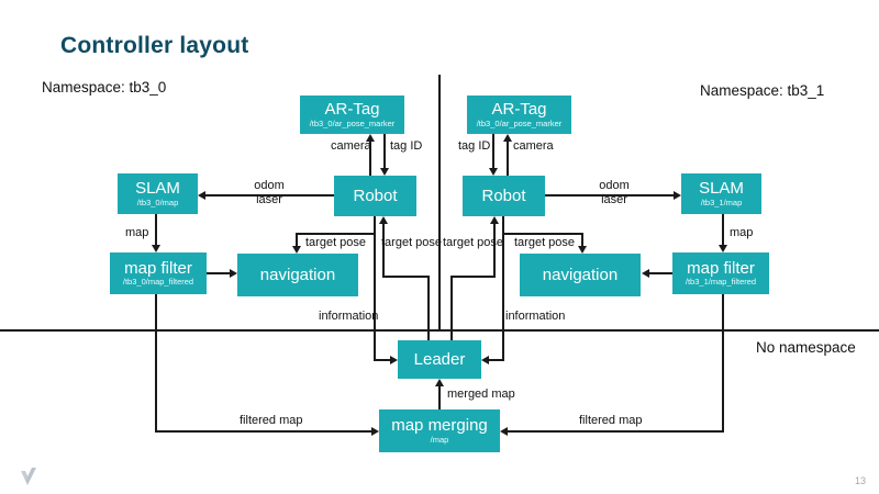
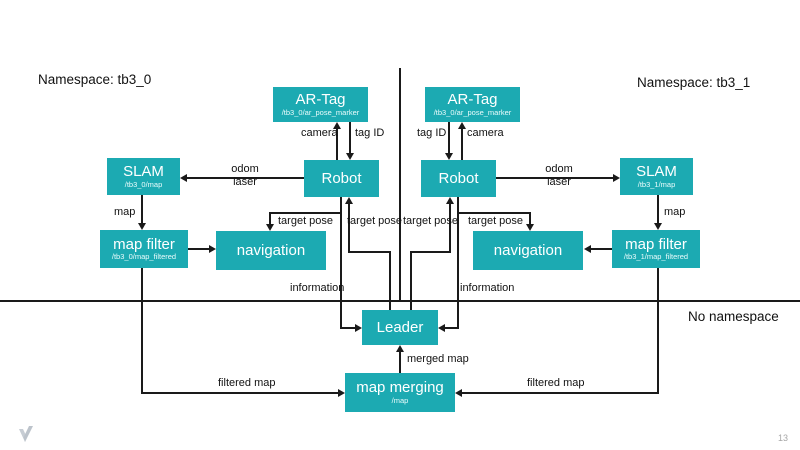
- Controller layout
  Namespace: tb3_0
  Namespace: tb3_1
  No namespace
  AR-Tag
  /tb3_0/ar_pose_marker
  AR-Tag
  /tb3_0/ar_pose_marker
  Robot
  Robot
  SLAM
  /tb3_0/map
  SLAM
  /tb3_1/map
  map filter
  /tb3_0/map_filtered
  map filter
  /tb3_1/map_filtered
  navigation
  navigation
  Leader
  map merging
  /map
  camera
  tag ID
  tag ID
  camera
  odom
  laser
  odom
  laser
  map
  map
  target pose
  target pose
  target pose
  target pose
  information
  information
  merged map
  filtered map
  filtered map
  13
